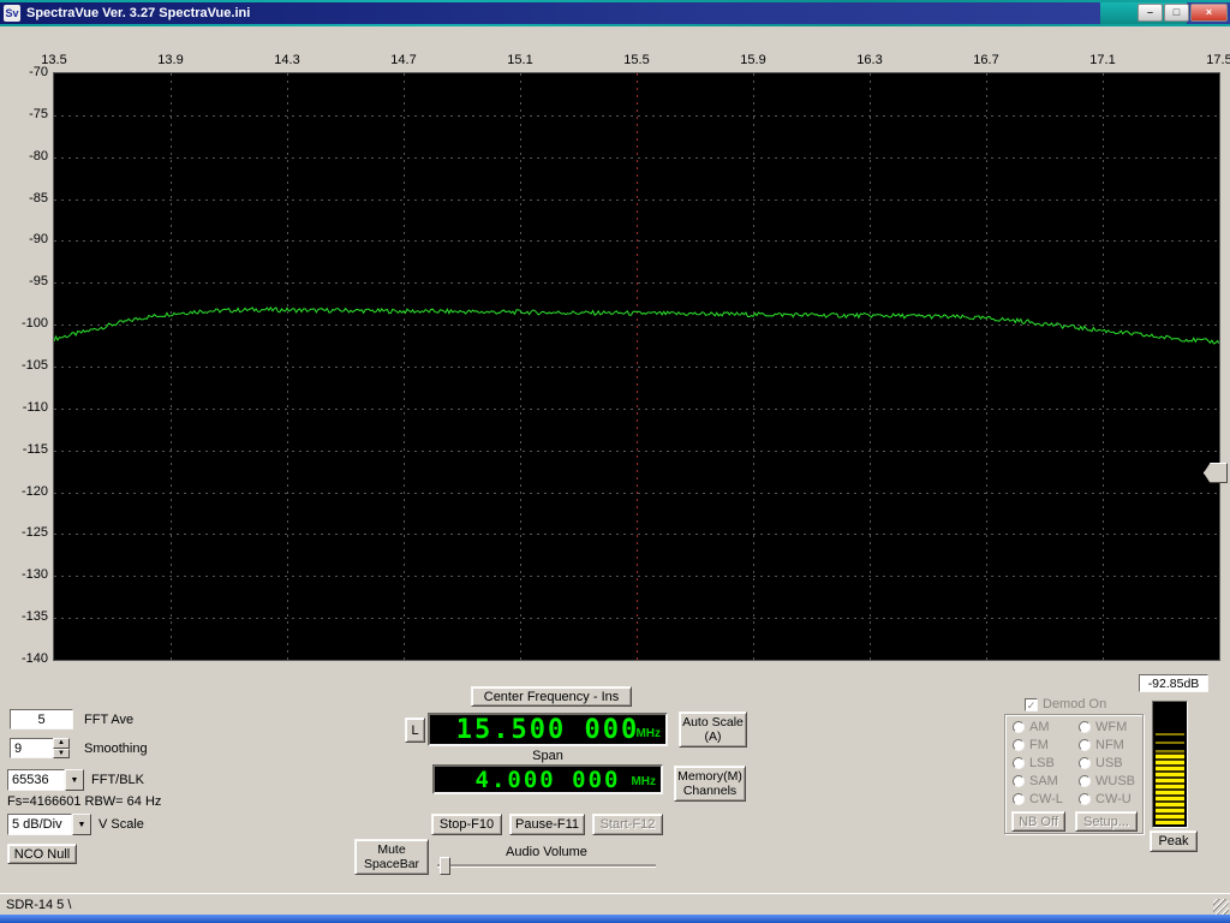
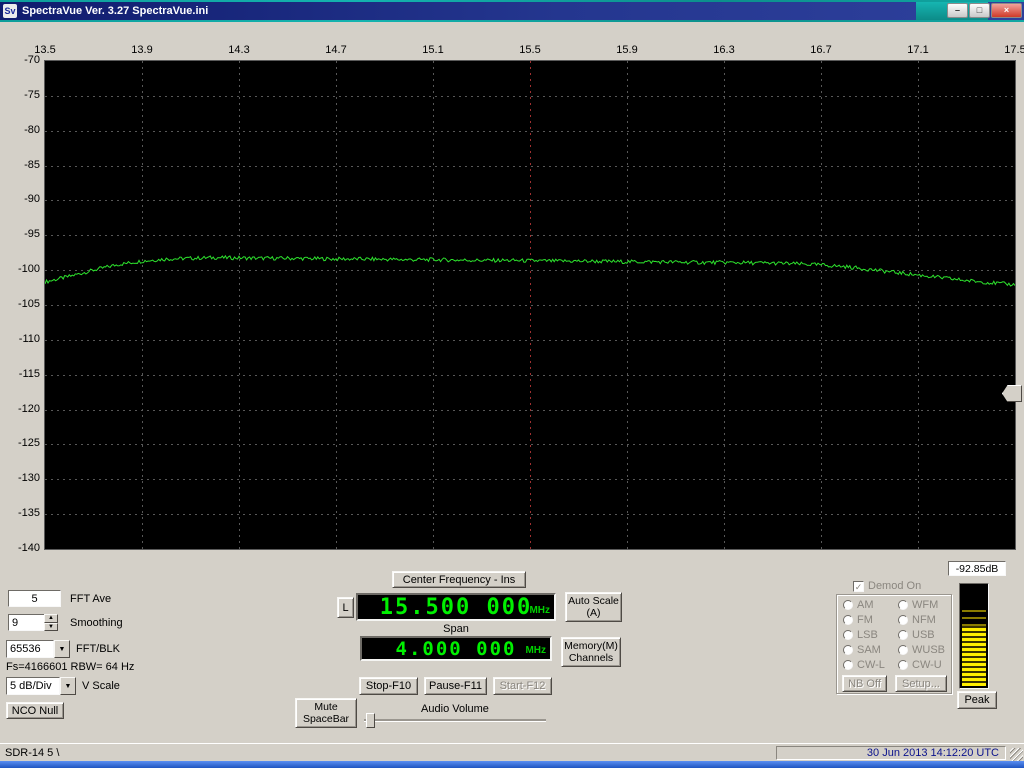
  Sv
  SpectraVue Ver. 3.27 SpectraVue.ini
  –
  □
  ×
  5
  FFT Ave
  9
  Smoothing
  65536
  FFT/BLK
  Fs=4166601 RBW= 64 Hz
  5 dB/Div
  V Scale
  NCO Null
  Center Frequency - Ins
  L
  15.500 000
  MHz
  Auto Scale
  (A)
  Span
  4.000 000
  MHz
  Memory(M)
  Channels
  Stop-F10
  Pause-F11
  Start-F12
  Mute
  SpaceBar
  Audio Volume
  -92.85dB
  ✓
  Demod On
  NB Off
  Setup...
  Peak
  SDR-14 5 \
+ 30 Jun 2013 14:12:20 UTC
  13.5
  13.9
  14.3
  14.7
  15.1
  15.5
  15.9
  16.3
  16.7
  17.1
  17.5
  -70
  -75
  -80
  -85
  -90
  -95
  -100
  -105
  -110
  -115
  -120
  -125
  -130
  -135
  -140
  AM
  FM
  LSB
  SAM
  CW-L
  WFM
  NFM
  USB
  WUSB
  CW-U
